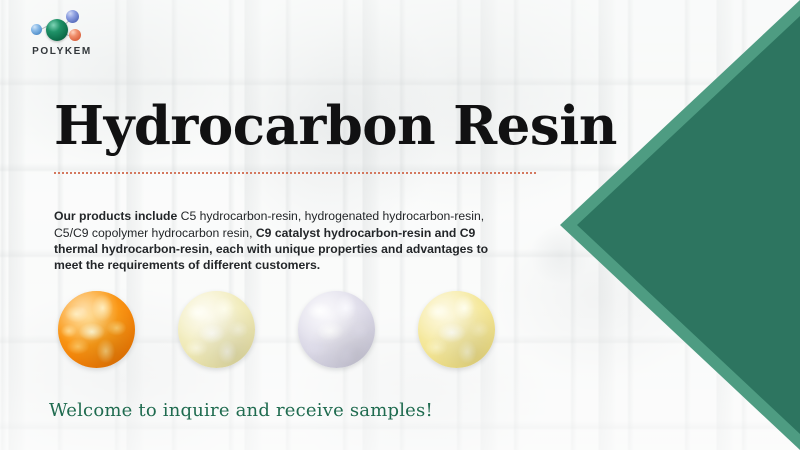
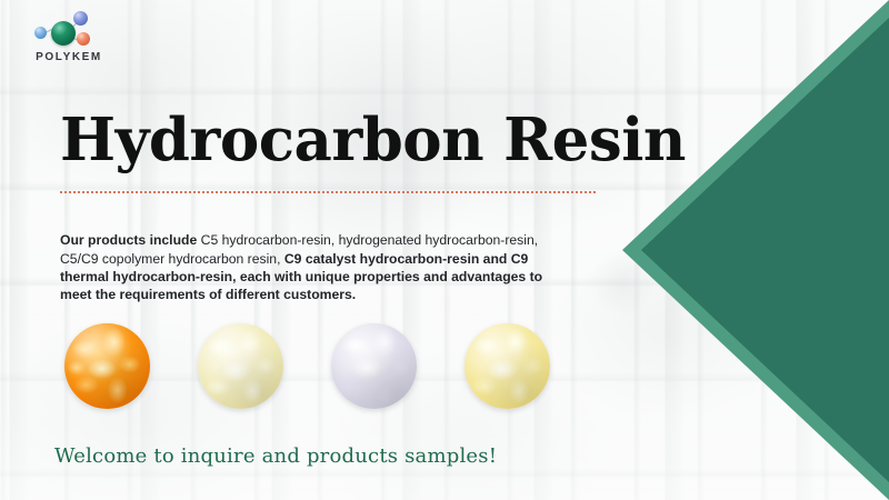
  POLYKEM
  Hydrocarbon Resin
  Our products include C5 hydrocarbon-resin, hydrogenated hydrocarbon-resin, C5/C9 copolymer hydrocarbon resin, C9 catalyst hydrocarbon-resin and C9 thermal hydrocarbon-resin, each with unique properties and advantages to meet the requirements of different customers.
- Welcome to inquire and receive samples!
+ Welcome to inquire and products samples!
